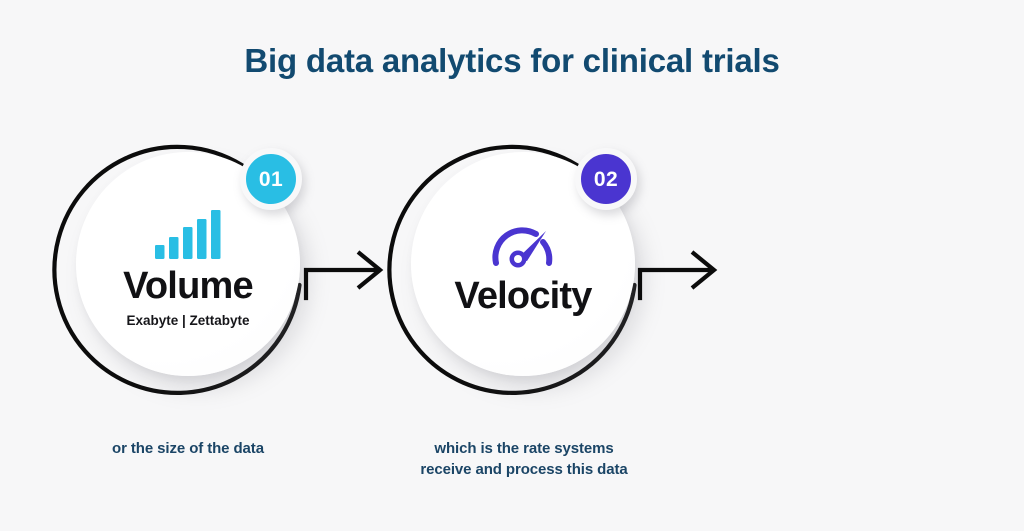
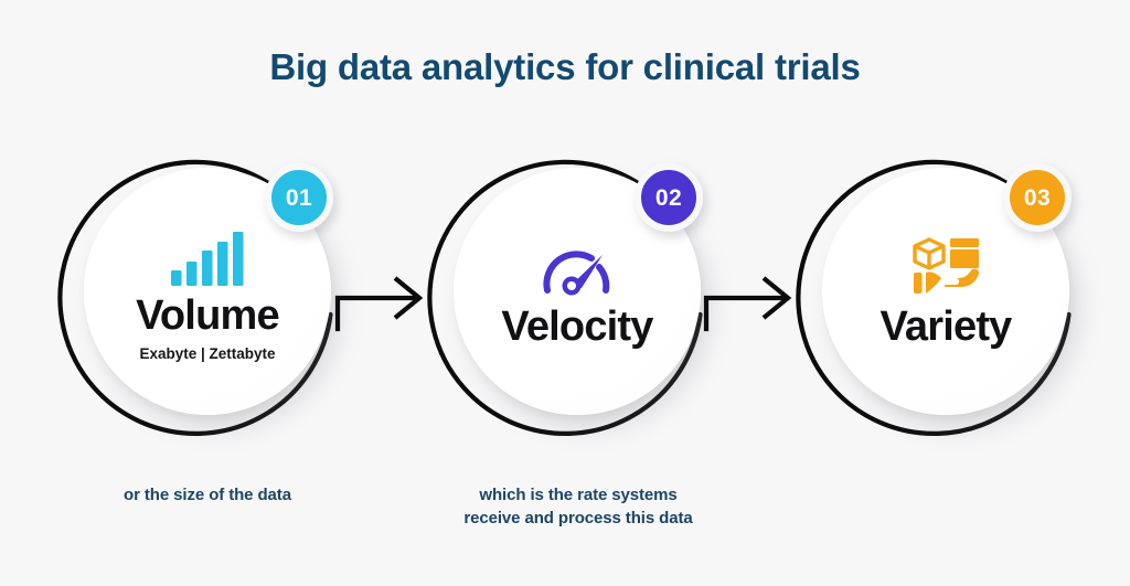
  Big data analytics for clinical trials
  Volume
  Exabyte | Zettabyte
  01
  Velocity
  02
+ Variety
+ 03
  or the size of the data
  which is the rate systems
  receive and process this data
